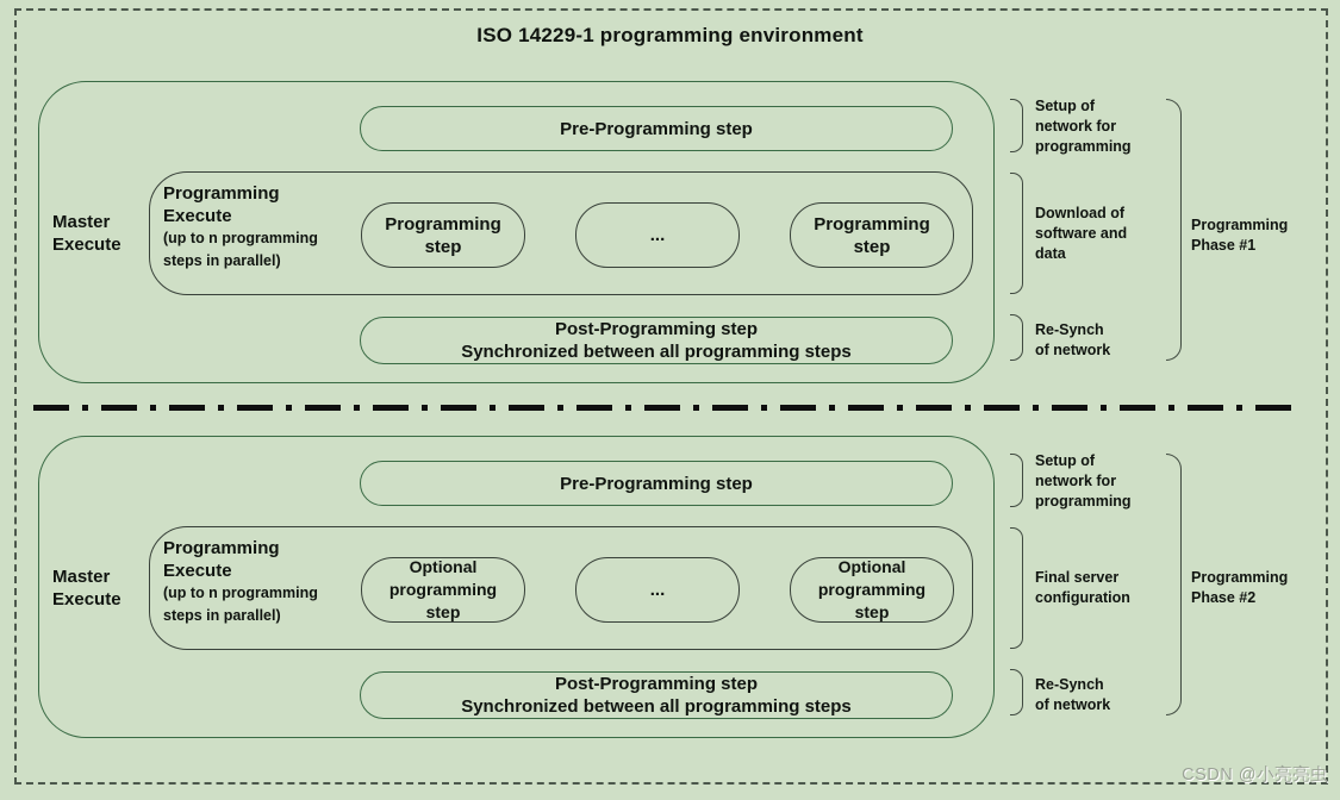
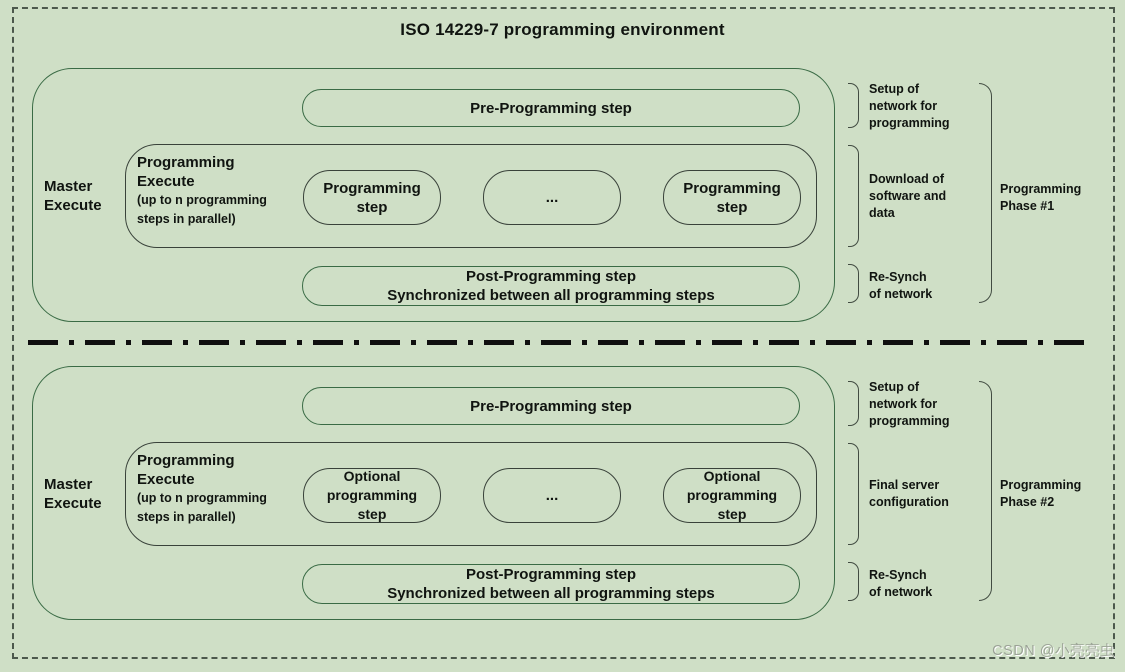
- ISO 14229-1 programming environment
+ ISO 14229-7 programming environment
  Master
  Execute
  Pre-Programming step
  Programming
  Execute
  (up to n programming
  steps in parallel)
  Programming
  step
  ...
  Programming
  step
  Post-Programming step
  Synchronized between all programming steps
  Setup of
  network for
  programming
  Download of
  software and
  data
  Re-Synch
  of network
  Programming
  Phase #1
  Master
  Execute
  Pre-Programming step
  Programming
  Execute
  (up to n programming
  steps in parallel)
  Optional
  programming
  step
  ...
  Optional
  programming
  step
  Post-Programming step
  Synchronized between all programming steps
  Setup of
  network for
  programming
  Final server
  configuration
  Re-Synch
  of network
  Programming
  Phase #2
  CSDN @小亮亮虫
